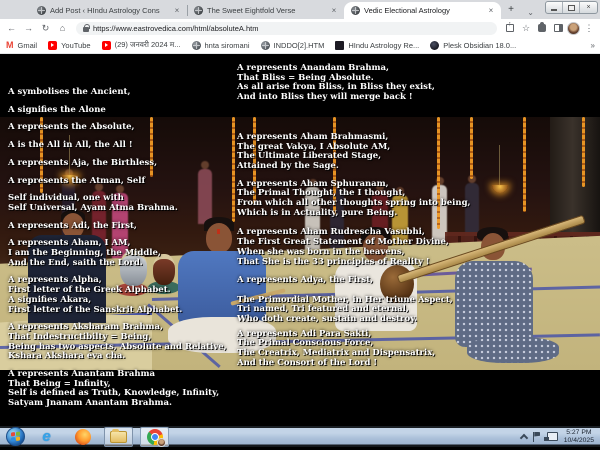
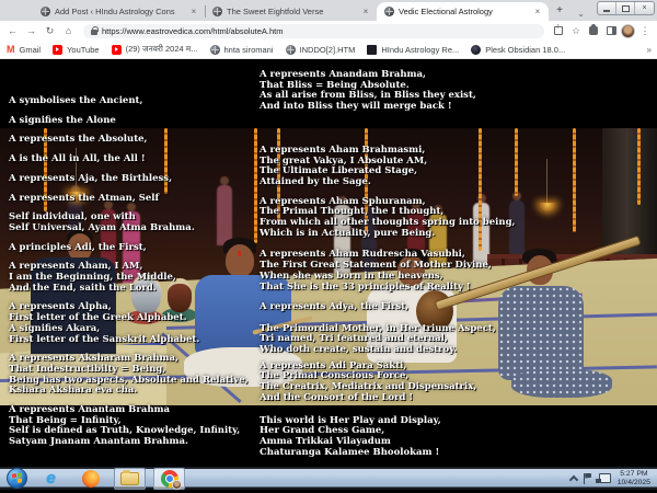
  Add Post ‹ HIndu Astrology Cons
  ×
  The Sweet Eightfold Verse
  ×
  Vedic Electional Astrology
  ×
  +
  ⌄
  ←
  →
  ↻
  ⌂
  https://www.eastrovedica.com/html/absoluteA.htm
  ☆
  ⋮
  M
  Gmail
  YouTube
  (29) जनवरी 2024 म...
  hnta siromani
  INDDO[2].HTM
  HIndu Astrology Re...
  Plesk Obsidian 18.0...
  »
  A symbolises the Ancient,
  A signifies the Alone
  A represents the Absolute,
  A is the All in All, the All !
  A represents Aja, the Birthless,
  A represents the Atman, Self
  Self individual, one with
  Self Universal, Ayam Atma Brahma.
- A represents Adi, the First,
+ A principles Adi, the First,
  A represents Aham, I AM,
  I am the Beginning, the Middle,
  And the End, saith the Lord.
  A represents Alpha,
  First letter of the Greek Alphabet.
  A signifies Akara,
  First letter of the Sanskrit Alphabet.
  A represents Aksharam Brahma,
  That Indestructibilty = Being,
  Being has two aspects, Absolute and Relative,
  Kshara Akshara eva cha.
  A represents Anantam Brahma
  That Being = Infinity,
  Self is defined as Truth, Knowledge, Infinity,
  Satyam Jnanam Anantam Brahma.
  A represents Anandam Brahma,
  That Bliss = Being Absolute.
  As all arise from Bliss, in Bliss they exist,
  And into Bliss they will merge back !
  A represents Aham Brahmasmi,
  The great Vakya, I Absolute AM,
  The Ultimate Liberated Stage,
  Attained by the Sage.
  A represents Aham Sphuranam,
  The Primal Thought, the I thought,
  From which all other thoughts spring into being,
  Which is in Actuality, pure Being.
  A represents Aham Rudrescha Vasubhi,
  The First Great Statement of Mother Divine,
  When she was born in the heavens,
  That She is the 33 principles of Reality !
  A represents Adya, the First,
  The Primordial Mother, in Her triune Aspect,
  Tri named, Tri featured and eternal,
  Who doth create, sustain and destroy.
  A represents Adi Para Sakti,
  The Primal Conscious Force,
  The Creatrix, Mediatrix and Dispensatrix,
  And the Consort of the Lord !
+ This world is Her Play and Display,
+ Her Grand Chess Game,
+ Amma Trikkai Vilayadum
+ Chaturanga Kalamee Bhoolokam !
  e
